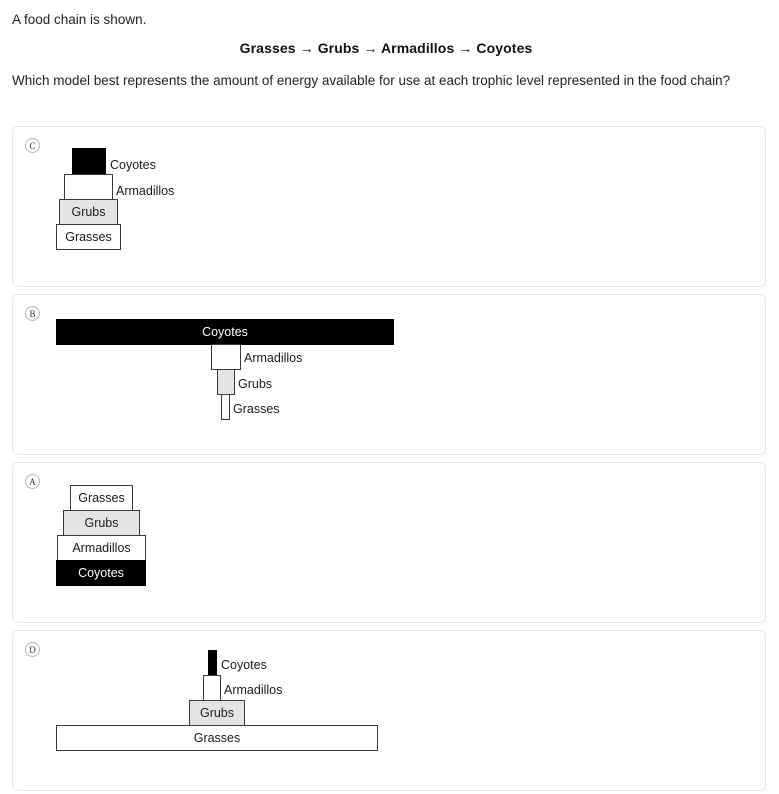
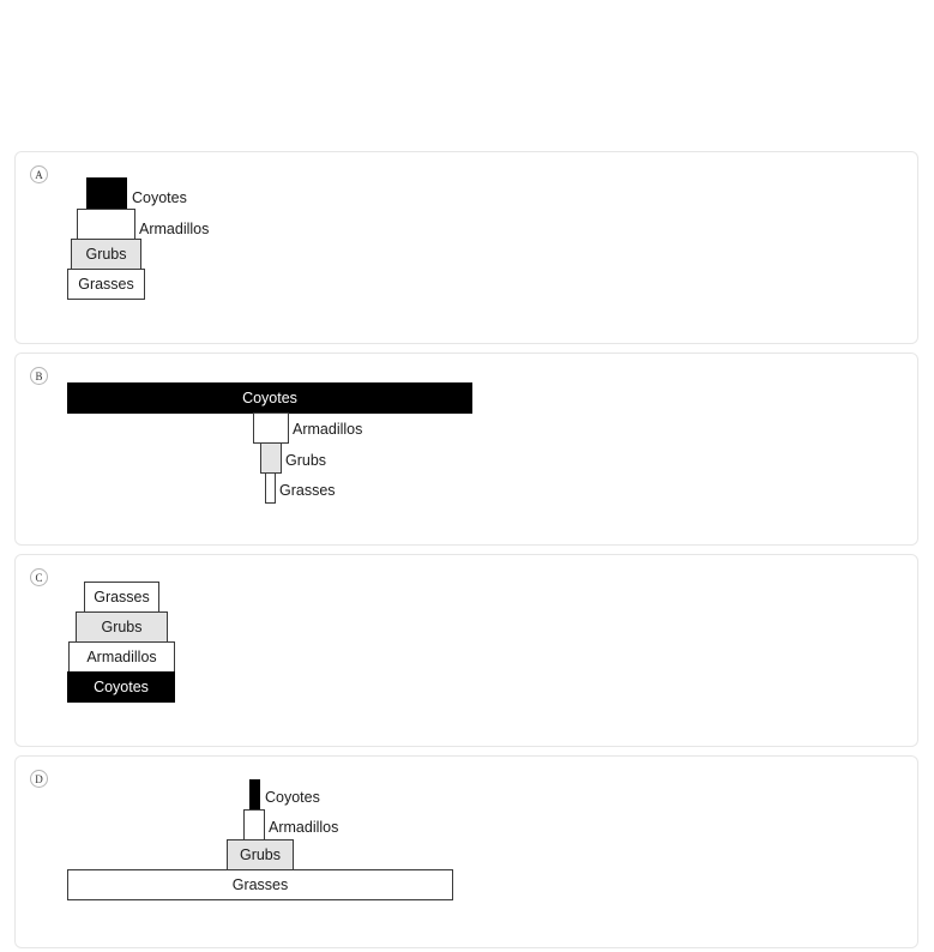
- A food chain is shown.
- Grasses → Grubs → Armadillos → Coyotes
- Which model best represents the amount of energy available for use at each trophic level represented in the food chain?
- C
+ A
  Coyotes
  Armadillos
  Grubs
  Grasses
  B
  Coyotes
  Armadillos
  Grubs
  Grasses
- A
+ C
  Grasses
  Grubs
  Armadillos
  Coyotes
  D
  Coyotes
  Armadillos
  Grubs
  Grasses
